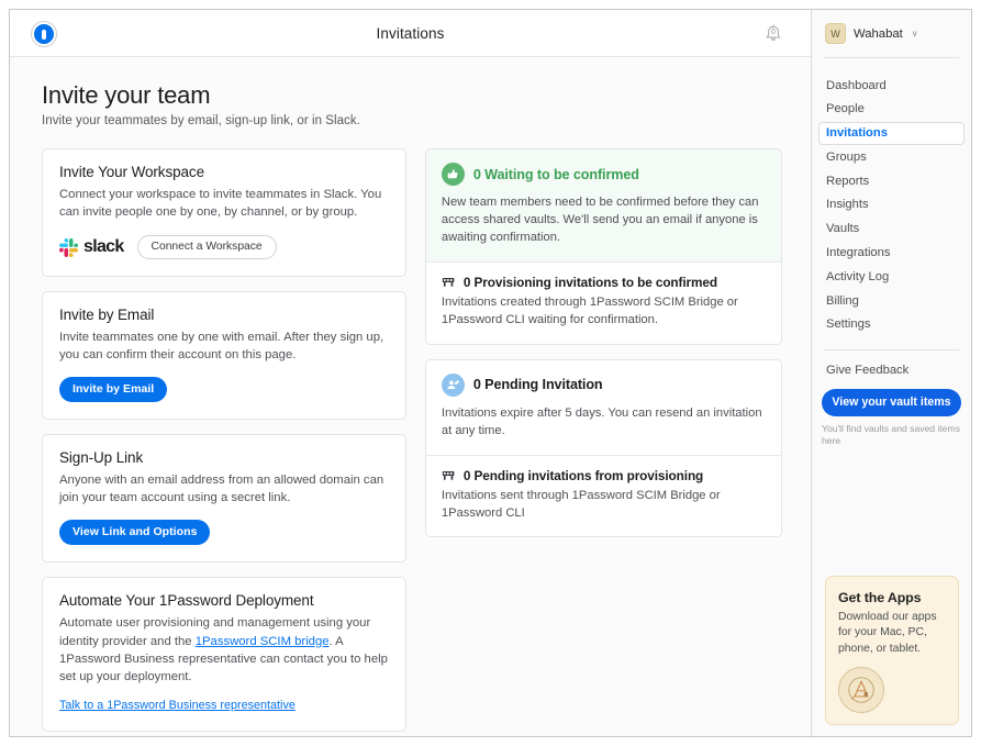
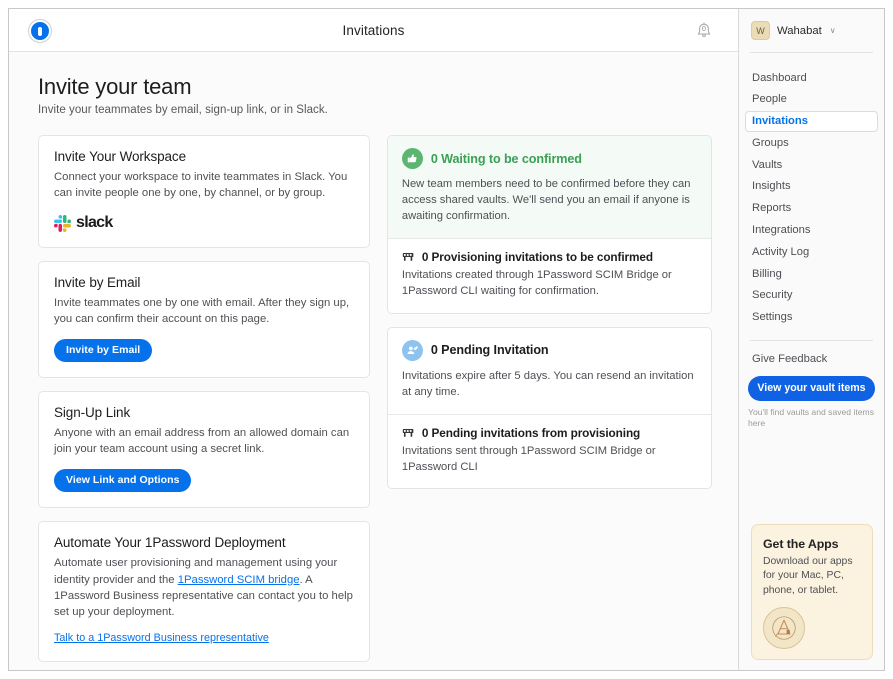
  Invitations
  Invite your team
  Invite your teammates by email, sign-up link, or in Slack.
  Invite Your Workspace
  Connect your workspace to invite teammates in Slack. You can invite people one by one, by channel, or by group.
  slack
- Connect a Workspace
  Invite by Email
  Invite teammates one by one with email. After they sign up, you can confirm their account on this page.
  Invite by Email
  Sign-Up Link
  Anyone with an email address from an allowed domain can join your team account using a secret link.
  View Link and Options
  Automate Your 1Password Deployment
  Automate user provisioning and management using your identity provider and the 1Password SCIM bridge. A 1Password Business representative can contact you to help set up your deployment.
  Talk to a 1Password Business representative
  0 Waiting to be confirmed
  New team members need to be confirmed before they can access shared vaults. We'll send you an email if anyone is awaiting confirmation.
  0 Provisioning invitations to be confirmed
  Invitations created through 1Password SCIM Bridge or 1Password CLI waiting for confirmation.
  0 Pending Invitation
  Invitations expire after 5 days. You can resend an invitation at any time.
  0 Pending invitations from provisioning
  Invitations sent through 1Password SCIM Bridge or 1Password CLI
  W
  Wahabat
  ∨
  Dashboard
  People
  Invitations
  Groups
- Reports
+ Vaults
  Insights
- Vaults
+ Reports
  Integrations
  Activity Log
  Billing
+ Security
  Settings
  Give Feedback
  View your vault items
  You'll find vaults and saved items here
  Get the Apps
  Download our apps for your Mac, PC, phone, or tablet.
